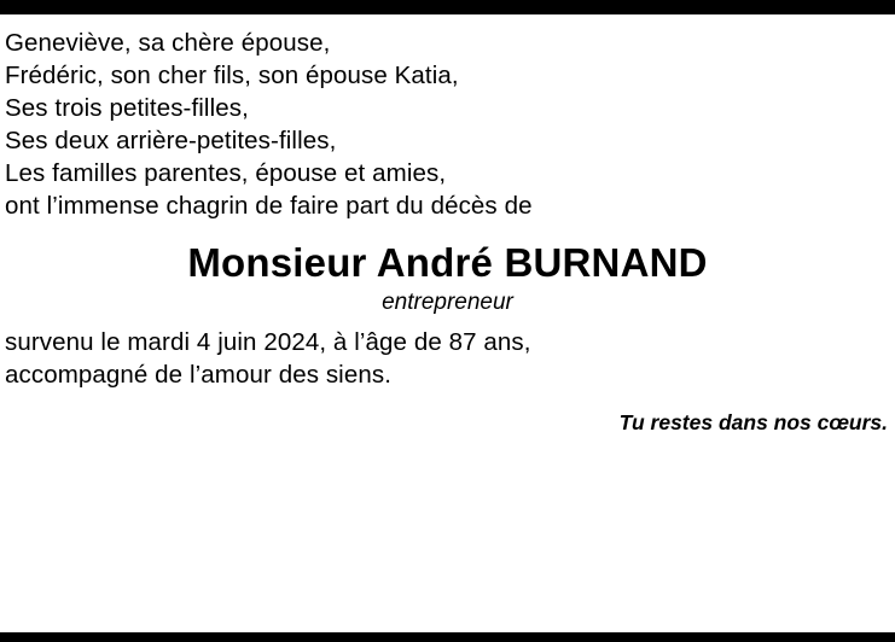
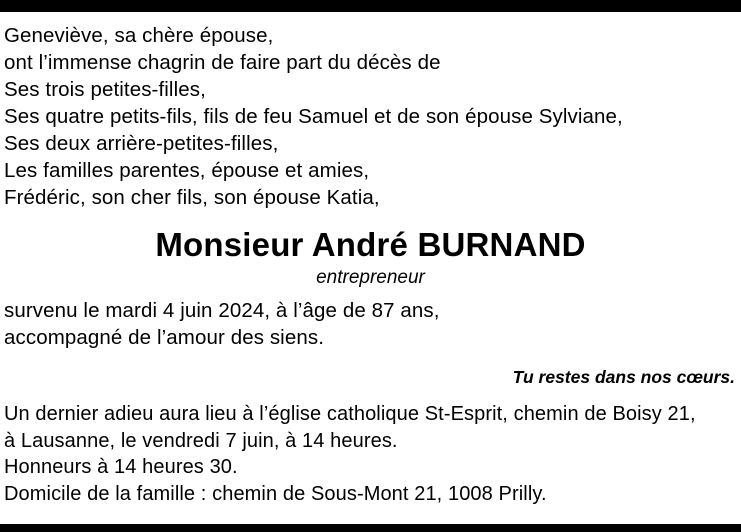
  Geneviève, sa chère épouse,
- Frédéric, son cher fils, son épouse Katia,
+ ont l’immense chagrin de faire part du décès de
  Ses trois petites-filles,
+ Ses quatre petits-fils, fils de feu Samuel et de son épouse Sylviane,
  Ses deux arrière-petites-filles,
  Les familles parentes, épouse et amies,
- ont l’immense chagrin de faire part du décès de
+ Frédéric, son cher fils, son épouse Katia,
  Monsieur André BURNAND
  entrepreneur
  survenu le mardi 4 juin 2024, à l’âge de 87 ans,
  accompagné de l’amour des siens.
  Tu restes dans nos cœurs.
+ Un dernier adieu aura lieu à l’église catholique St-Esprit, chemin de Boisy 21,
+ à Lausanne, le vendredi 7 juin, à 14 heures.
+ Honneurs à 14 heures 30.
+ Domicile de la famille : chemin de Sous-Mont 21, 1008 Prilly.
